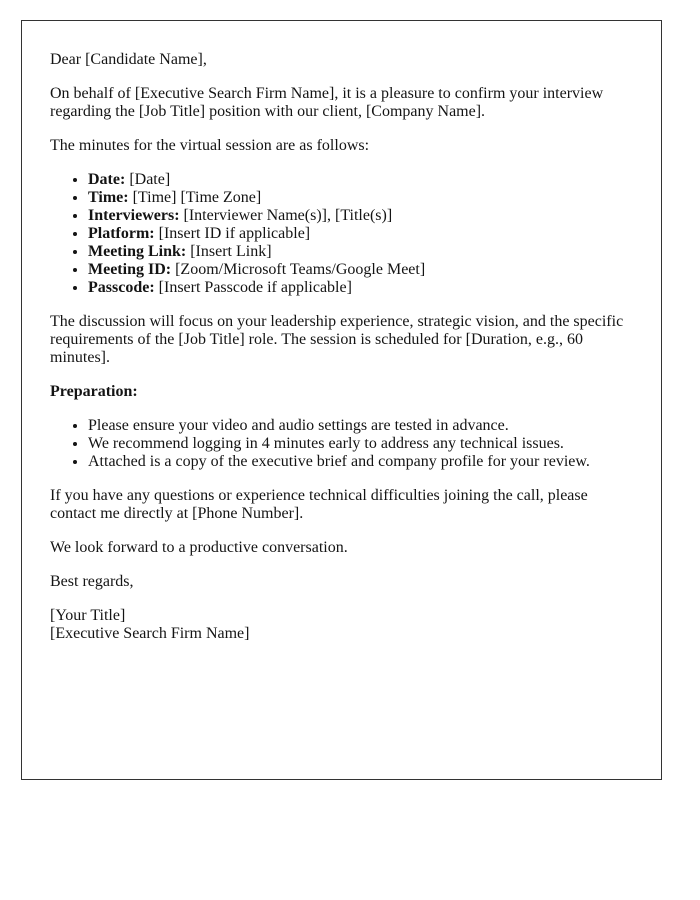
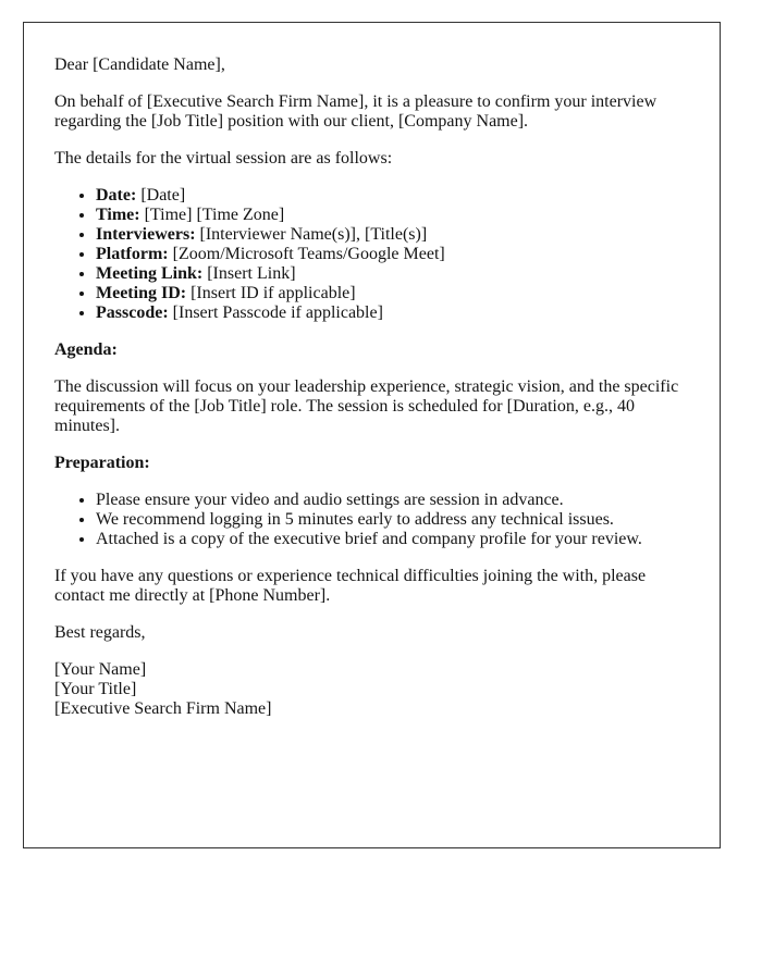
  Dear [Candidate Name],
  On behalf of [Executive Search Firm Name], it is a pleasure to confirm your interview regarding the [Job Title] position with our client, [Company Name].
- The minutes for the virtual session are as follows:
+ The details for the virtual session are as follows:
  Date: [Date]
  Time: [Time] [Time Zone]
  Interviewers: [Interviewer Name(s)], [Title(s)]
- Platform: [Insert ID if applicable]
+ Platform: [Zoom/Microsoft Teams/Google Meet]
  Meeting Link: [Insert Link]
- Meeting ID: [Zoom/Microsoft Teams/Google Meet]
+ Meeting ID: [Insert ID if applicable]
  Passcode: [Insert Passcode if applicable]
+ Agenda:
- The discussion will focus on your leadership experience, strategic vision, and the specific requirements of the [Job Title] role. The session is scheduled for [Duration, e.g., 60 minutes].
+ The discussion will focus on your leadership experience, strategic vision, and the specific requirements of the [Job Title] role. The session is scheduled for [Duration, e.g., 40 minutes].
  Preparation:
- Please ensure your video and audio settings are tested in advance.
+ Please ensure your video and audio settings are session in advance.
- We recommend logging in 4 minutes early to address any technical issues.
+ We recommend logging in 5 minutes early to address any technical issues.
  Attached is a copy of the executive brief and company profile for your review.
- If you have any questions or experience technical difficulties joining the call, please contact me directly at [Phone Number].
+ If you have any questions or experience technical difficulties joining the with, please contact me directly at [Phone Number].
- We look forward to a productive conversation.
  Best regards,
+ [Your Name]
  [Your Title]
  [Executive Search Firm Name]
